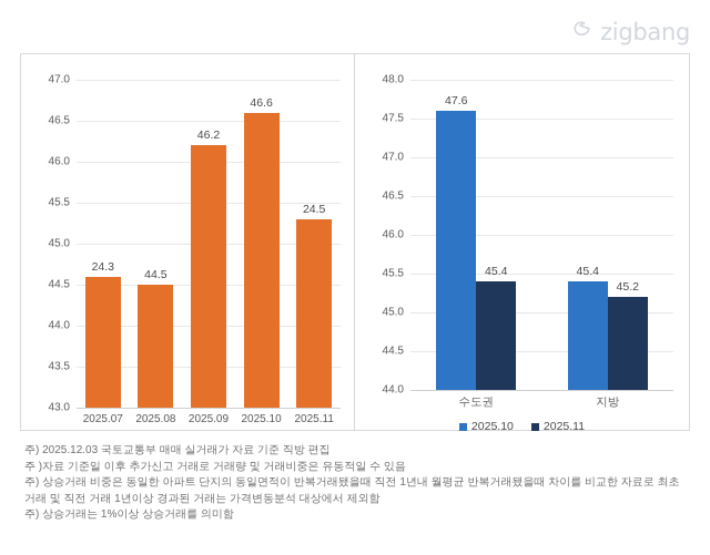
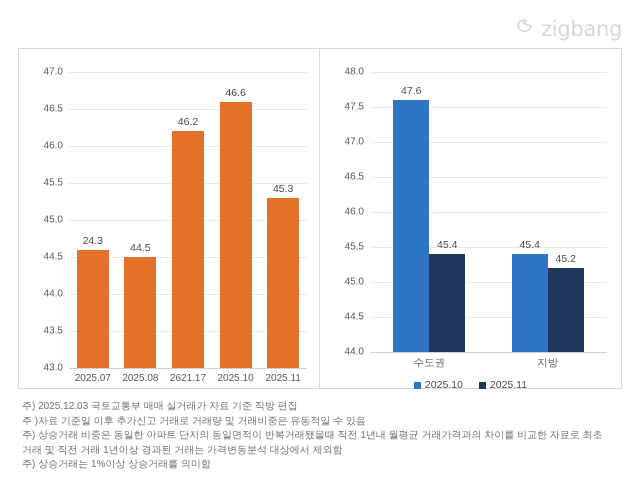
  zigbang
  47.0
  46.5
  46.0
  45.5
  45.0
  44.5
  44.0
  43.5
  43.0
  24.3
  44.5
  46.2
  46.6
- 24.5
+ 45.3
  2025.07
  2025.08
- 2025.09
+ 2621.17
  2025.10
  2025.11
  48.0
  47.5
  47.0
  46.5
  46.0
  45.5
  45.0
  44.5
  44.0
  47.6
  45.4
  45.4
  45.2
  수도권
  지방
  2025.10
  2025.11
  주) 2025.12.03 국토교통부 매매 실거래가 자료 기준 직방 편집
  주 )자료 기준일 이후 추가신고 거래로 거래량 및 거래비중은 유동적일 수 있음
- 주) 상승거래 비중은 동일한 아파트 단지의 동일면적이 반복거래됐을때 직전 1년내 월평균 반복거래됐을때 차이를 비교한 자료로 최초
+ 주) 상승거래 비중은 동일한 아파트 단지의 동일면적이 반복거래됐을때 직전 1년내 월평균 거래가격과의 차이를 비교한 자료로 최초
  거래 및 직전 거래 1년이상 경과된 거래는 가격변동분석 대상에서 제외함
  주) 상승거래는 1%이상 상승거래를 의미함
